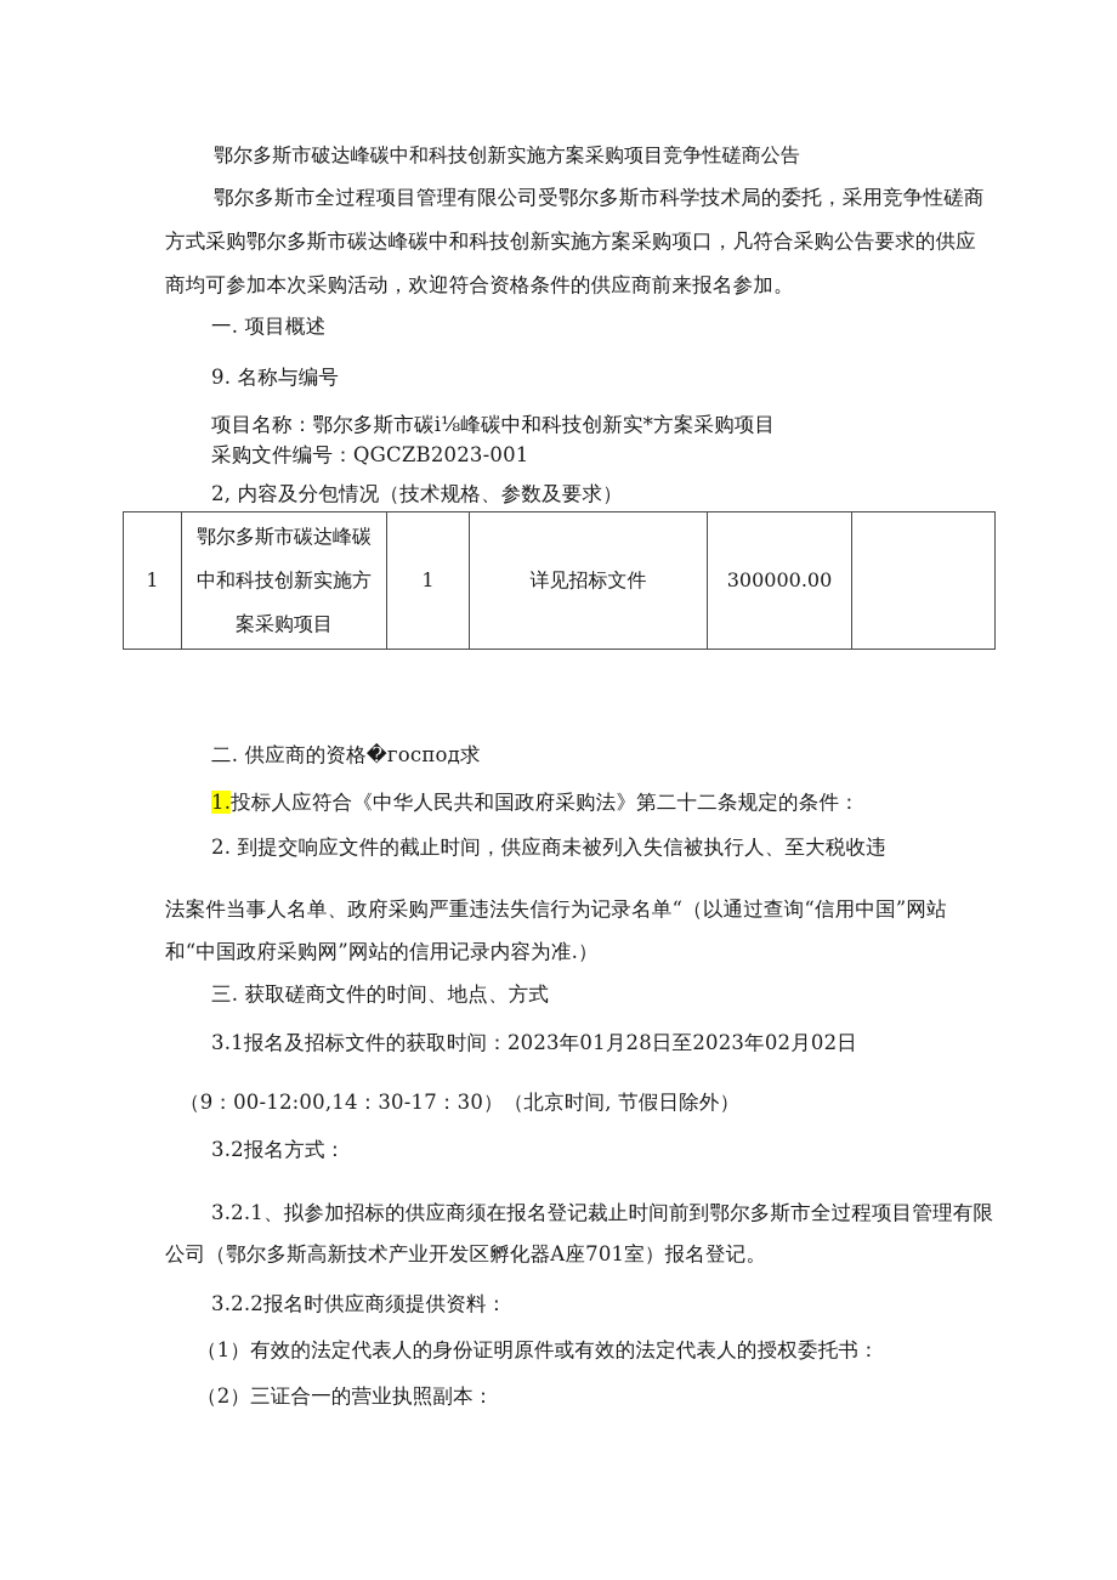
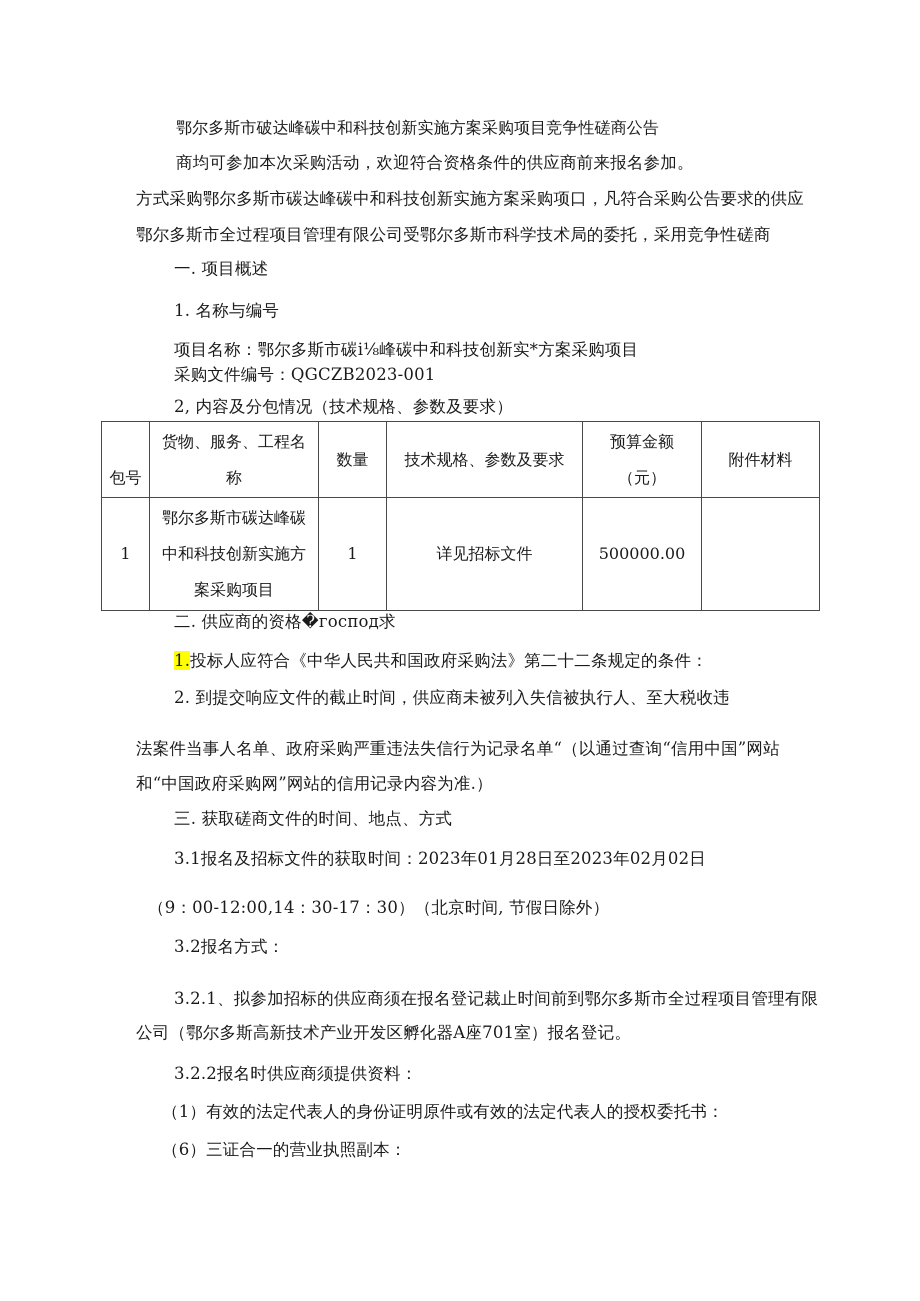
  鄂尔多斯市破达峰碳中和科技创新实施方案采购项目竞争性磋商公告
- 鄂尔多斯市全过程项目管理有限公司受鄂尔多斯市科学技术局的委托，采用竞争性磋商
+ 商均可参加本次采购活动，欢迎符合资格条件的供应商前来报名参加。
  方式采购鄂尔多斯市碳达峰碳中和科技创新实施方案采购项口，凡符合采购公告要求的供应
- 商均可参加本次采购活动，欢迎符合资格条件的供应商前来报名参加。
+ 鄂尔多斯市全过程项目管理有限公司受鄂尔多斯市科学技术局的委托，采用竞争性磋商
  一. 项目概述
- 9. 名称与编号
+ 1. 名称与编号
  项目名称：鄂尔多斯市碳i⅛峰碳中和科技创新实*方案采购项目
  采购文件编号：QGCZB2023-001
  2, 内容及分包情况（技术规格、参数及要求）
+ 包号	货物、服务、工程名 称	数量	技术规格、参数及要求	预算金额 （元）	附件材料
- 1	鄂尔多斯市碳达峰碳 中和科技创新实施方 案采购项目	1	详见招标文件	300000.00
+ 1	鄂尔多斯市碳达峰碳 中和科技创新实施方 案采购项目	1	详见招标文件	500000.00
  二. 供应商的资格�господ求
  1.投标人应符合《中华人民共和国政府采购法》第二十二条规定的条件：
  2. 到提交响应文件的截止时间，供应商未被列入失信被执行人、至大税收违
  法案件当事人名单、政府采购严重违法失信行为记录名单“（以通过查询“信用中国”网站
  和“中国政府采购网”网站的信用记录内容为准.）
  三. 获取磋商文件的时间、地点、方式
  3.1报名及招标文件的获取时间：2023年01月28日至2023年02月02日
  （9：00-12:00,14：30-17：30）（北京时间, 节假日除外）
  3.2报名方式：
  3.2.1、拟参加招标的供应商须在报名登记裁止时间前到鄂尔多斯市全过程项目管理有限
  公司（鄂尔多斯高新技术产业开发区孵化器A座701室）报名登记。
  3.2.2报名时供应商须提供资料：
  （1）有效的法定代表人的身份证明原件或有效的法定代表人的授权委托书：
- （2）三证合一的营业执照副本：
+ （6）三证合一的营业执照副本：
